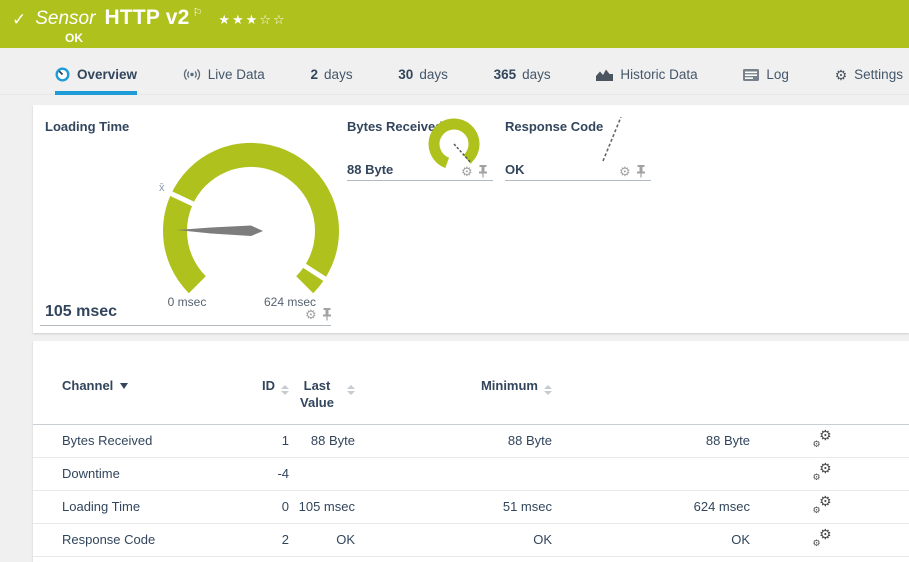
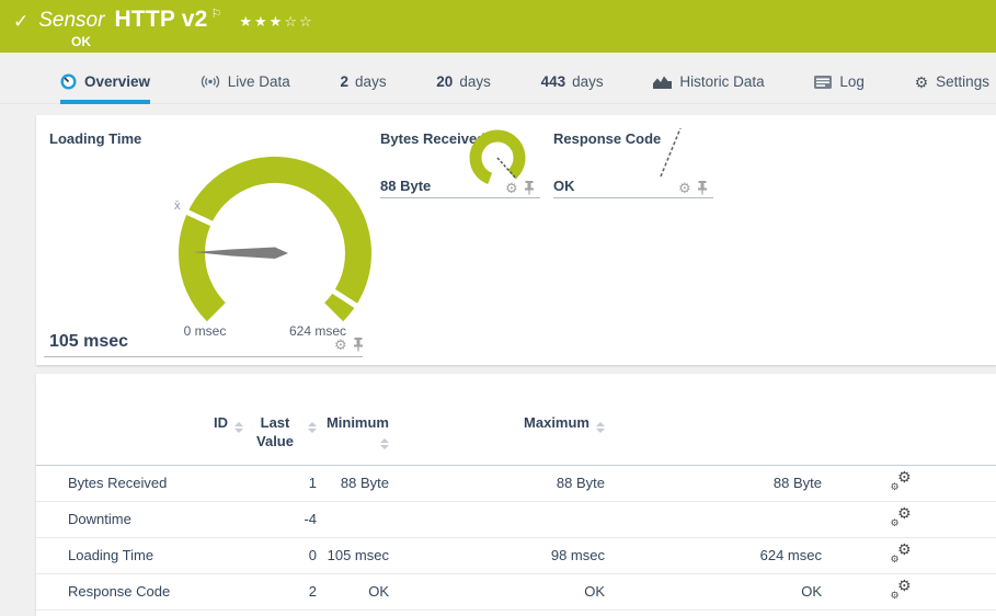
  ✓
  Sensor
  HTTP v2
  ⚐
  ★★★☆☆
  OK
  Overview
  Live Data
  2
  days
- 30
+ 20
  days
- 365
+ 443
  days
  Historic Data
  Log
  ⚙
  Settings
  Loading Time
  x̄
  0 msec
  624 msec
  105 msec
  ⚙
  Bytes Receive
  88 Byte
  ⚙
  Response Code
  OK
  ⚙
- Channel
  ID
  Last Value
  Minimum
+ Maximum
  Bytes Received
  1
  88 Byte
  88 Byte
  88 Byte
  ⚙
  ⚙
  Downtime
  -4
  ⚙
  ⚙
  Loading Time
  0
  105 msec
- 51 msec
+ 98 msec
  624 msec
  ⚙
  ⚙
  Response Code
  2
  OK
  OK
  OK
  ⚙
  ⚙
